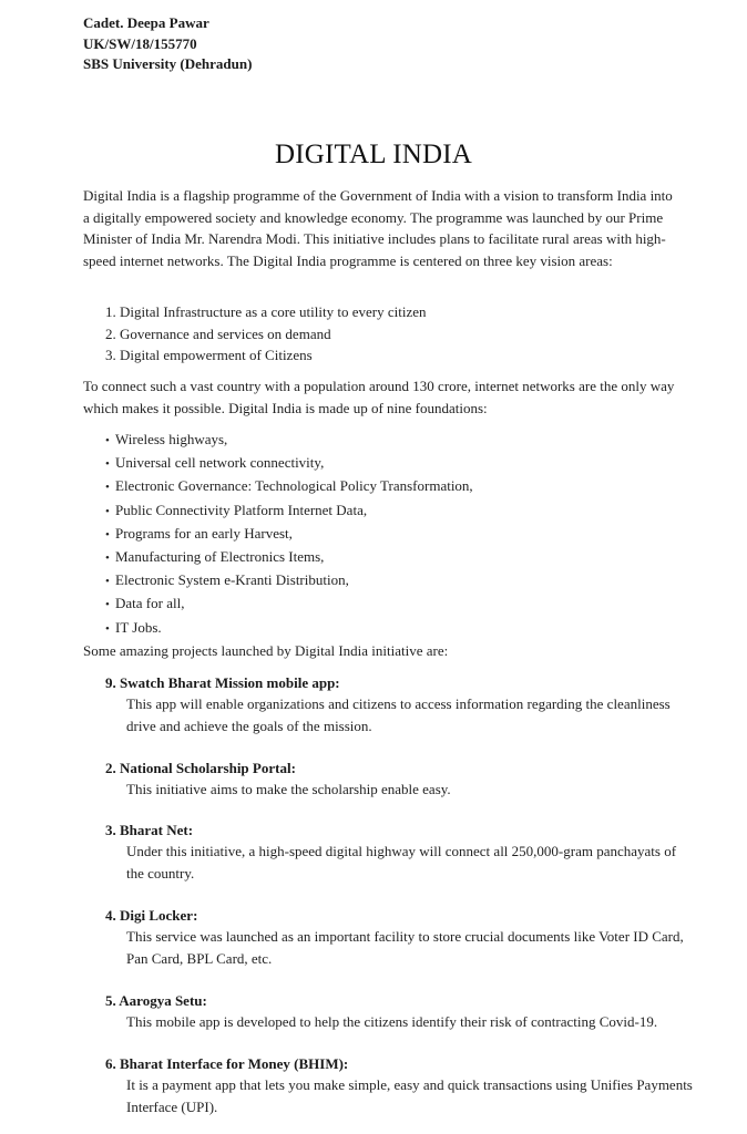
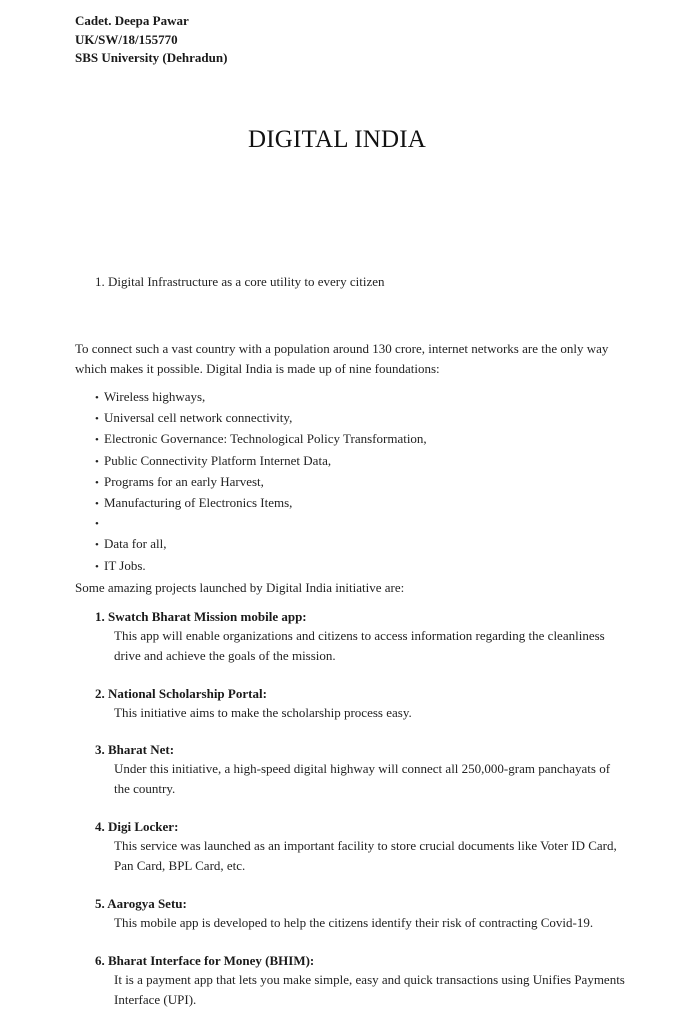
  Cadet. Deepa Pawar
  UK/SW/18/155770
  SBS University (Dehradun)
  DIGITAL INDIA
- Digital India is a flagship programme of the Government of India with a vision to transform India into a digitally empowered society and knowledge economy. The programme was launched by our Prime Minister of India Mr. Narendra Modi. This initiative includes plans to facilitate rural areas with high-speed internet networks. The Digital India programme is centered on three key vision areas:
  1. Digital Infrastructure as a core utility to every citizen
- 2. Governance and services on demand
- 3. Digital empowerment of Citizens
  To connect such a vast country with a population around 130 crore, internet networks are the only way which makes it possible. Digital India is made up of nine foundations:
  •
  Wireless highways,
  •
  Universal cell network connectivity,
  •
  Electronic Governance: Technological Policy Transformation,
  •
  Public Connectivity Platform Internet Data,
  •
  Programs for an early Harvest,
  •
  Manufacturing of Electronics Items,
  •
- Electronic System e-Kranti Distribution,
  •
  Data for all,
  •
  IT Jobs.
  Some amazing projects launched by Digital India initiative are:
- 9. Swatch Bharat Mission mobile app:
+ 1. Swatch Bharat Mission mobile app:
  This app will enable organizations and citizens to access information regarding the cleanliness drive and achieve the goals of the mission.
  2. National Scholarship Portal:
- This initiative aims to make the scholarship enable easy.
+ This initiative aims to make the scholarship process easy.
  3. Bharat Net:
  Under this initiative, a high-speed digital highway will connect all 250,000-gram panchayats of the country.
  4. Digi Locker:
  This service was launched as an important facility to store crucial documents like Voter ID Card, Pan Card, BPL Card, etc.
  5. Aarogya Setu:
  This mobile app is developed to help the citizens identify their risk of contracting Covid-19.
  6. Bharat Interface for Money (BHIM):
  It is a payment app that lets you make simple, easy and quick transactions using Unifies Payments Interface (UPI).
